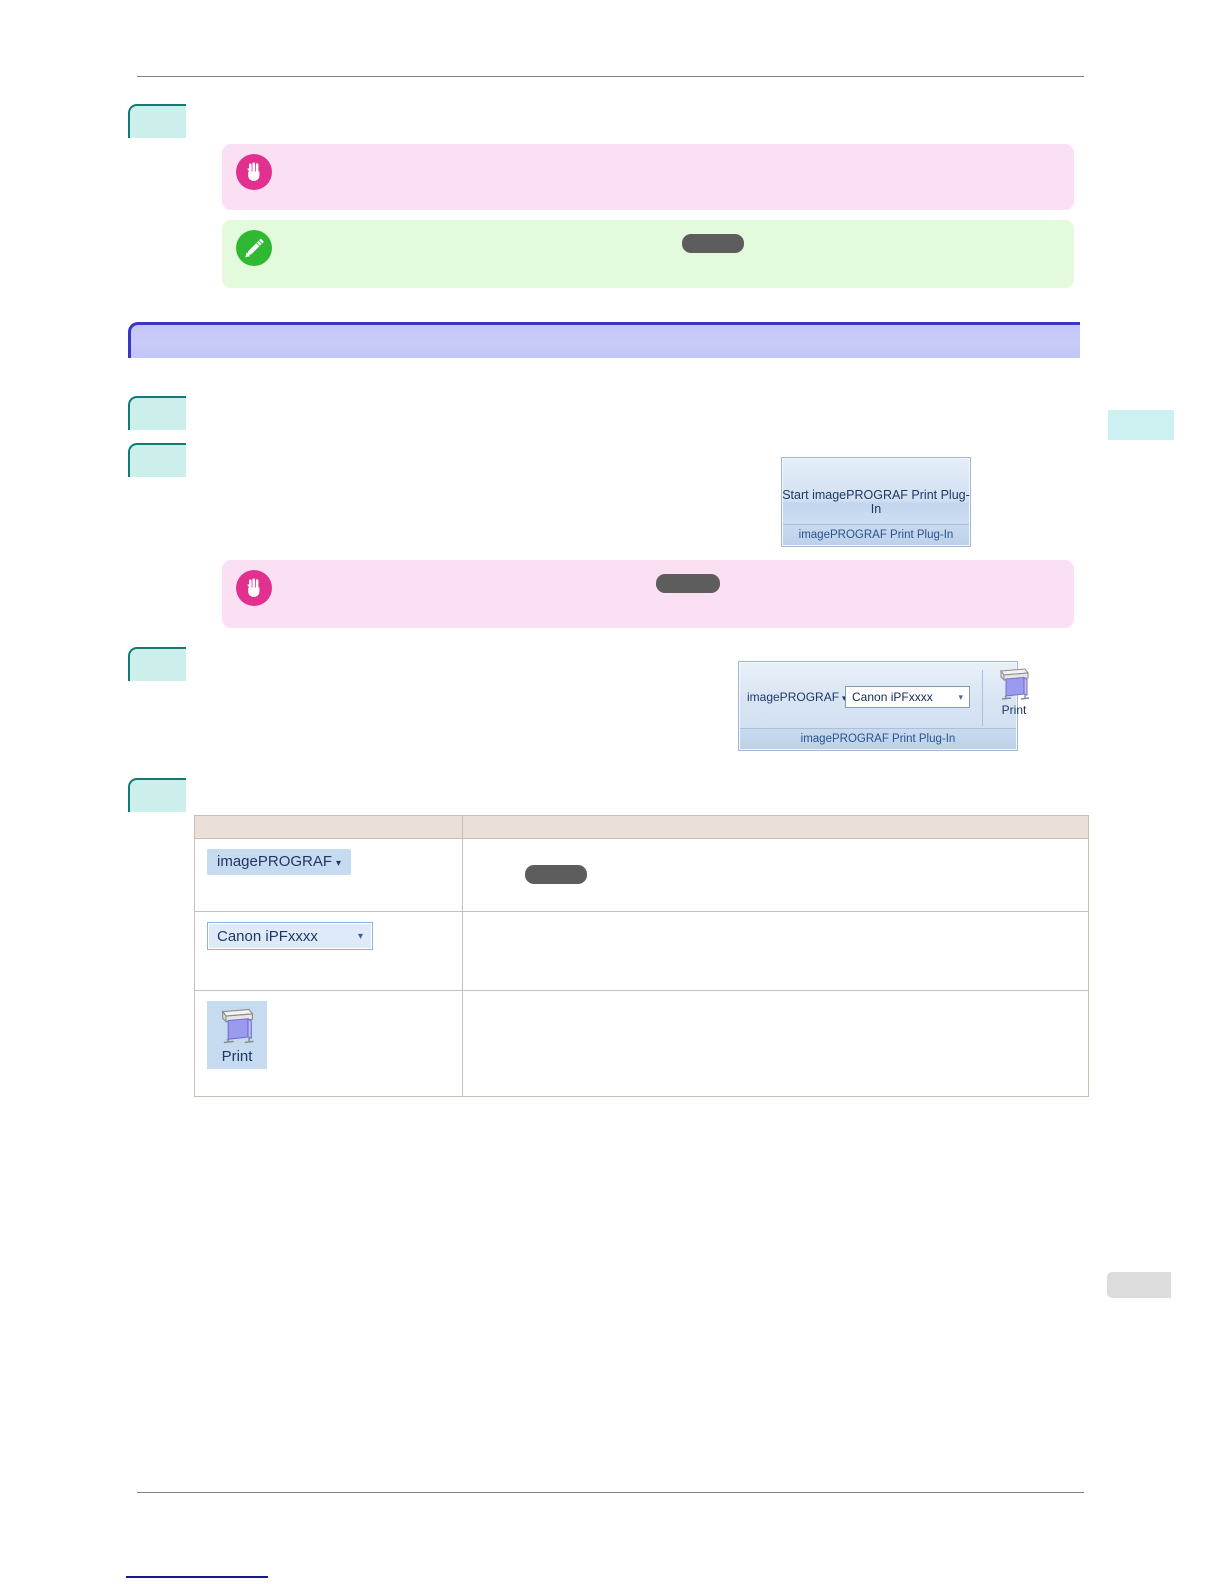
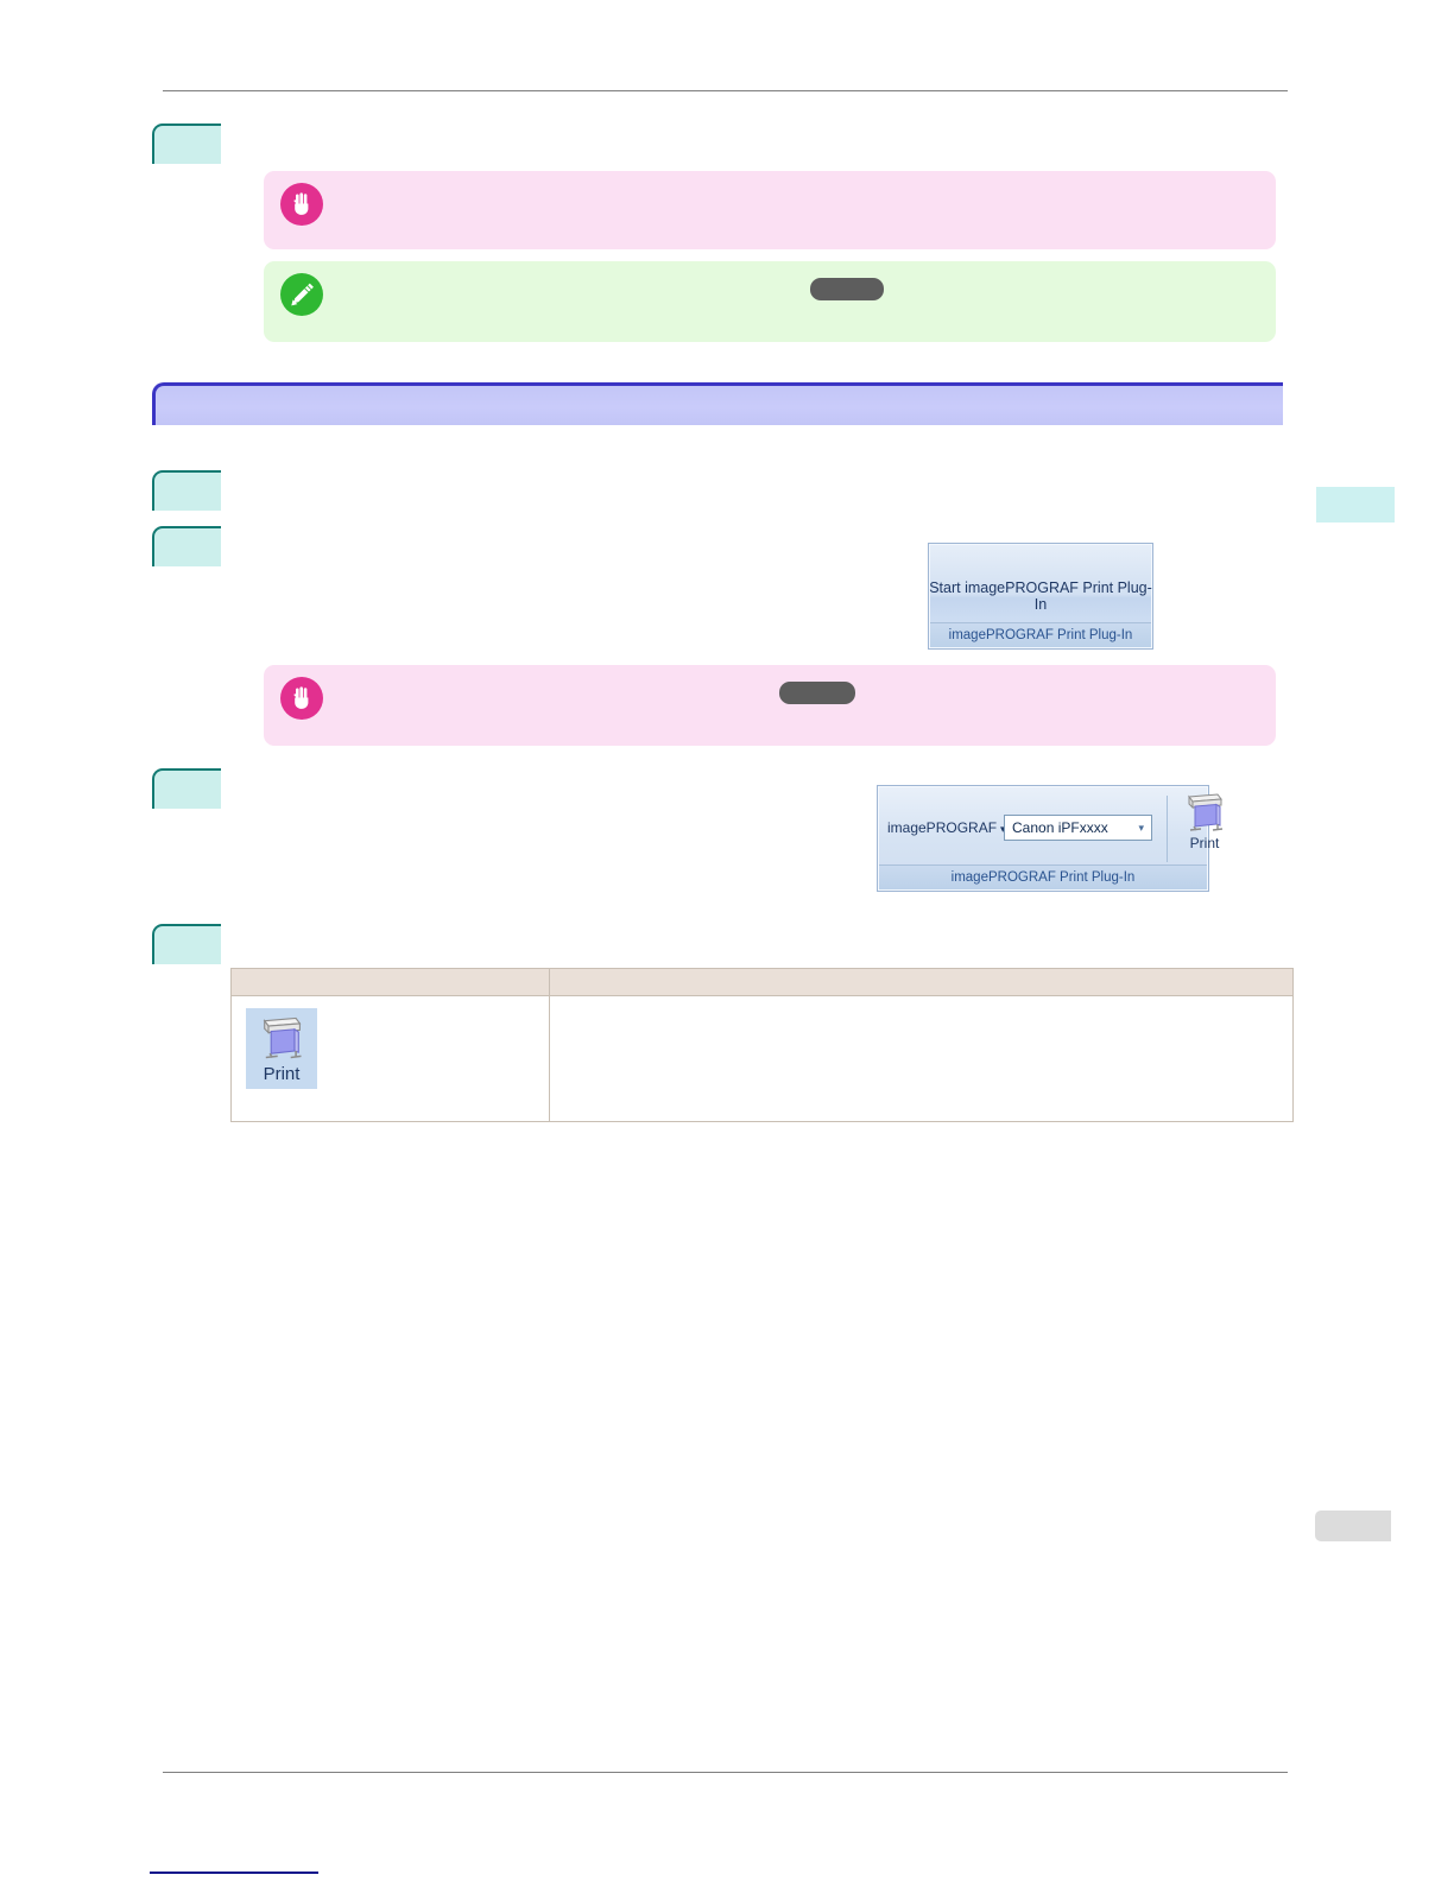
  Start imagePROGRAF Print Plug-In
  imagePROGRAF Print Plug-In
  imagePROGRAF
  Canon iPFxxxx
  ▾
  Print
  imagePROGRAF Print Plug-In
- imagePROGRAF ▾
- Canon iPFxxxx ▾
  Print
